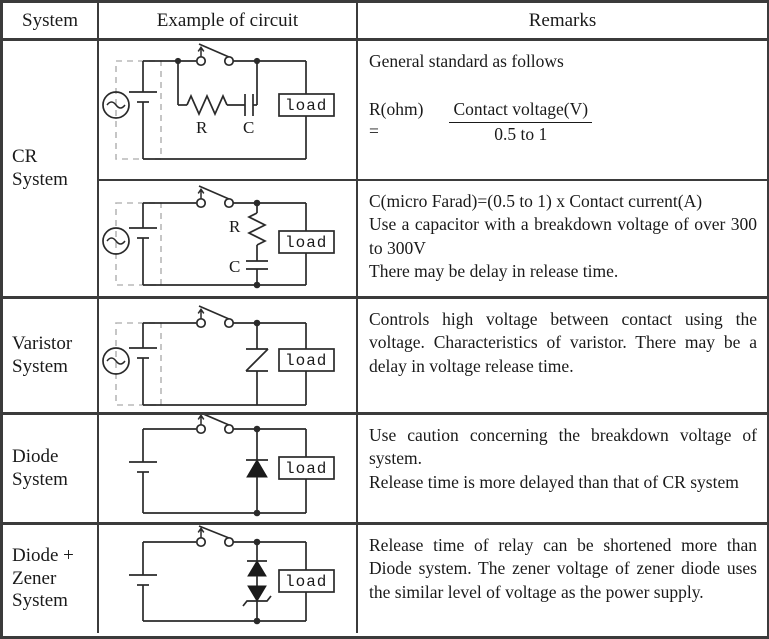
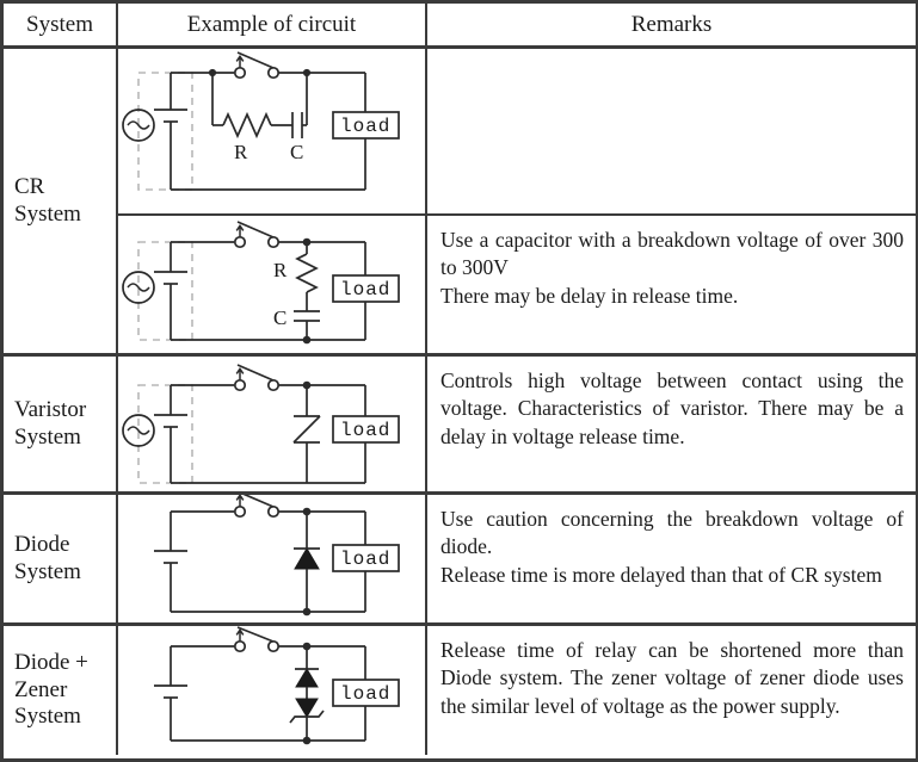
  System
  Example of circuit
  Remarks
  CR
  System
  R
  C
  load
- General standard as follows
- R(ohm)
- =
- Contact voltage(V)
- 0.5 to 1
  R
  C
  load
- C(micro Farad)=(0.5 to 1) x Contact current(A)
  Use a capacitor with a breakdown voltage of over 300 to 300V
  There may be delay in release time.
  Varistor
  System
  load
  Controls high voltage between contact using the voltage. Characteristics of varistor. There may be a delay in voltage release time.
  Diode
  System
  load
- Use caution concerning the breakdown voltage of system.
+ Use caution concerning the breakdown voltage of diode.
  Release time is more delayed than that of CR system
  Diode +
  Zener
  System
  load
  Release time of relay can be shortened more than Diode system. The zener voltage of zener diode uses the similar level of voltage as the power supply.
